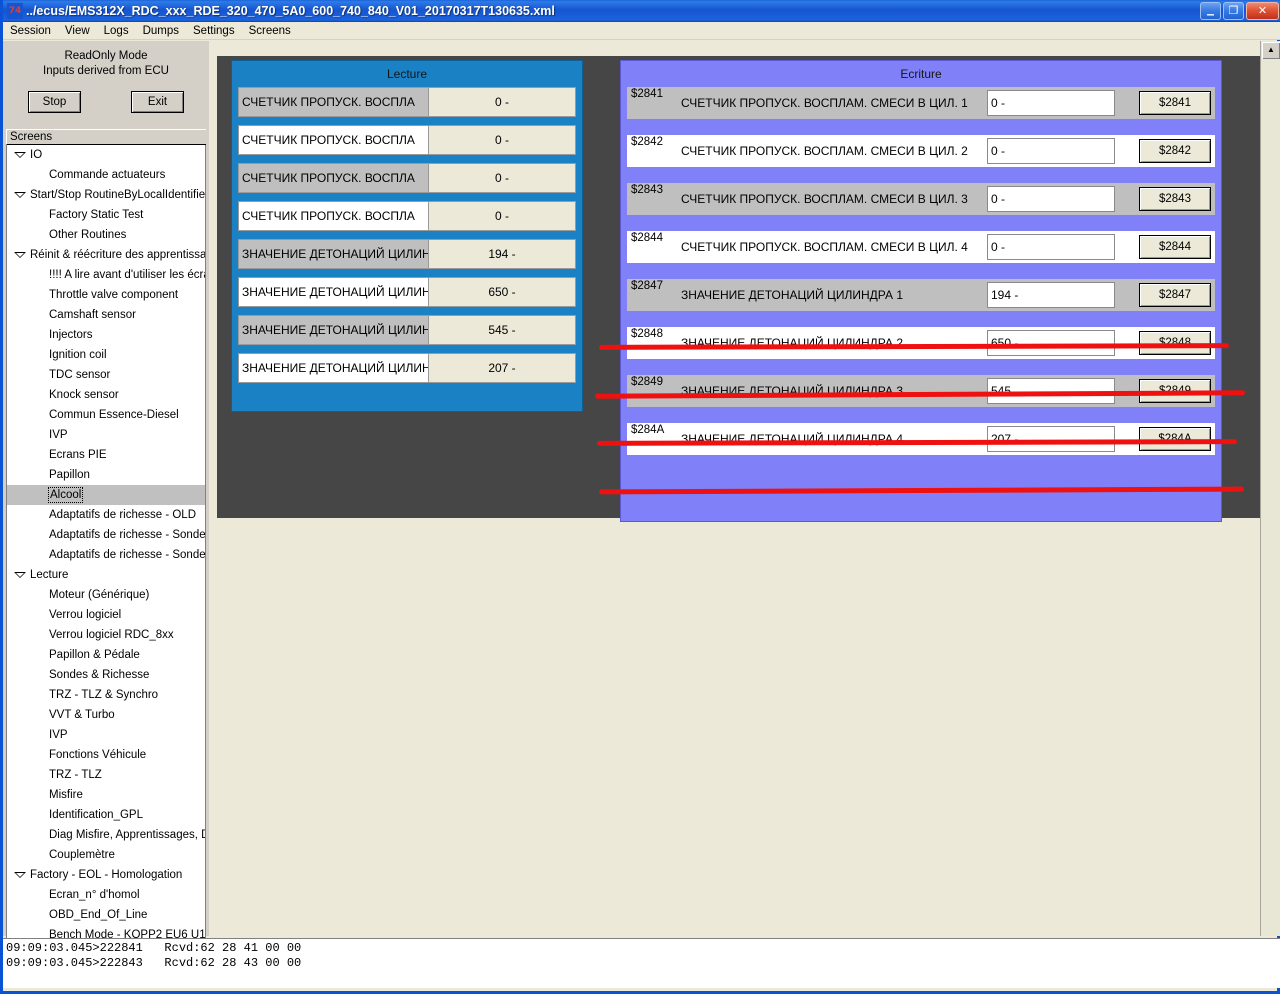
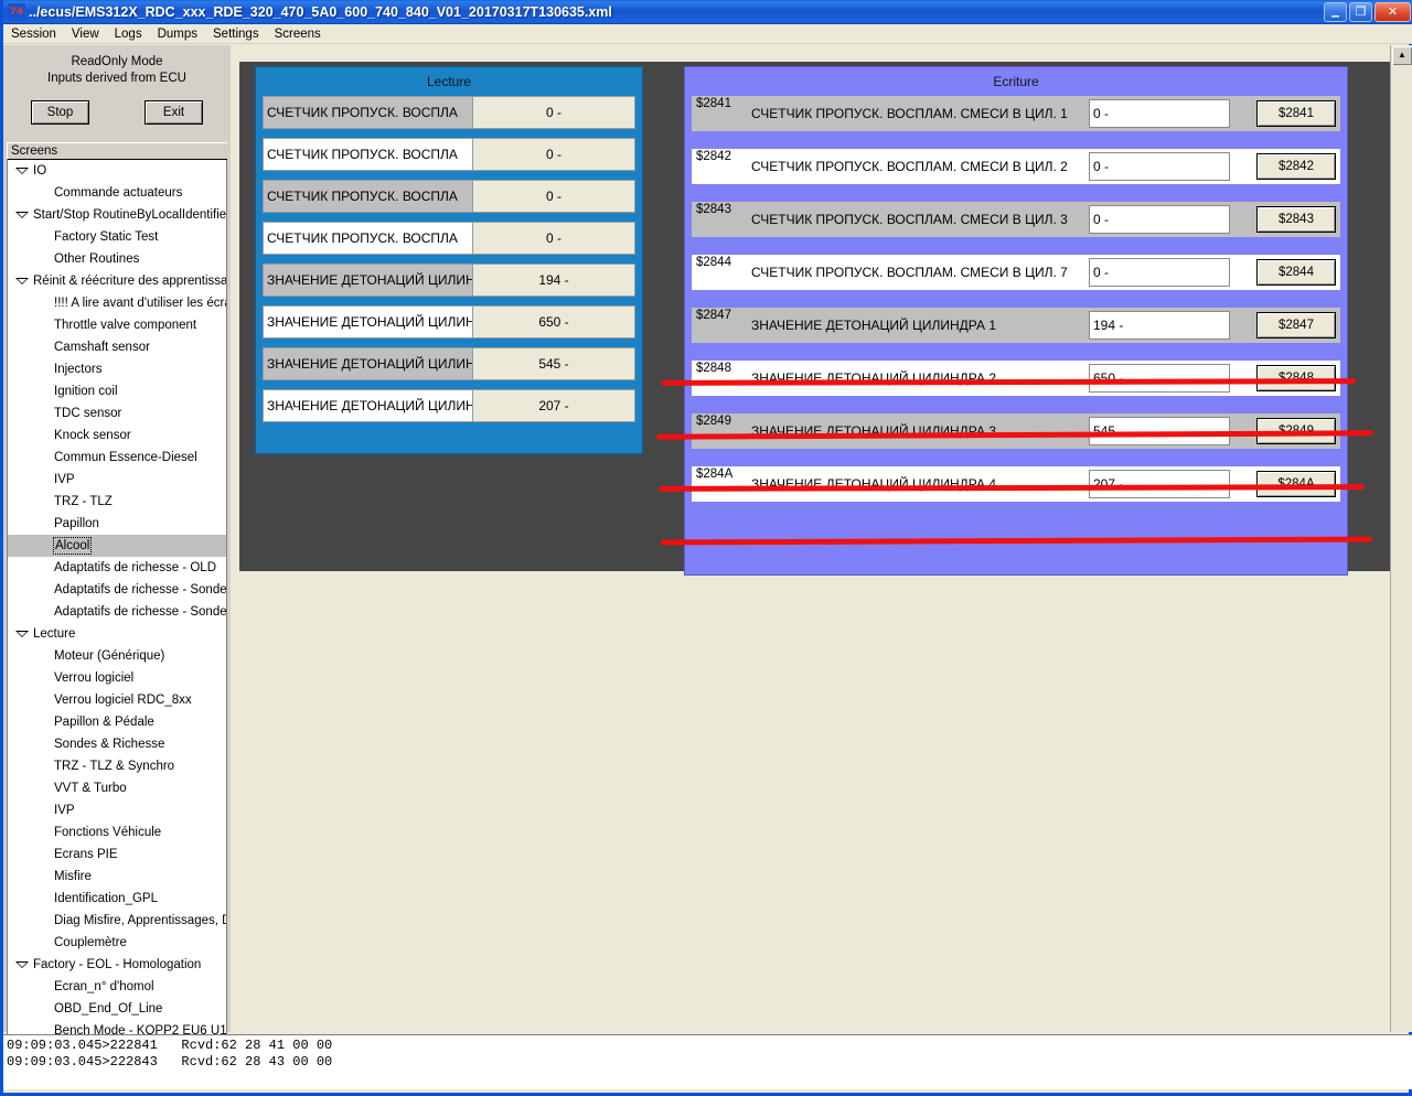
  74
  ../ecus/EMS312X_RDC_xxx_RDE_320_470_5A0_600_740_840_V01_20170317T130635.xml
  _
  ❐
  ✕
  Session
  View
  Logs
  Dumps
  Settings
  Screens
  ReadOnly Mode
  Inputs derived from ECU
  Stop
  Exit
  Screens
  IO
  Commande actuateurs
  Start/Stop RoutineByLocalIdentifie
  Factory Static Test
  Other Routines
  Réinit & réécriture des apprentissa
  !!!! A lire avant d'utiliser les écr
  Throttle valve component
  Camshaft sensor
  Injectors
  Ignition coil
  TDC sensor
  Knock sensor
  Commun Essence-Diesel
  IVP
- Ecrans PIE
+ TRZ - TLZ
  Papillon
  Alcool
  Adaptatifs de richesse - OLD
  Adaptatifs de richesse - Sonde
  Adaptatifs de richesse - Sonde
  Lecture
  Moteur (Générique)
  Verrou logiciel
  Verrou logiciel RDC_8xx
  Papillon & Pédale
  Sondes & Richesse
  TRZ - TLZ & Synchro
  VVT & Turbo
  IVP
  Fonctions Véhicule
- TRZ - TLZ
+ Ecrans PIE
  Misfire
  Identification_GPL
  Diag Misfire, Apprentissages,
  Couplemètre
  Factory - EOL - Homologation
  Ecran_n° d'homol
  OBD_End_Of_Line
  Bench Mode - KOPP2 EU6 U1
  Lecture
  СЧЕТЧИК ПРОПУСК. ВОСПЛА
  0 -
  СЧЕТЧИК ПРОПУСК. ВОСПЛА
  0 -
  СЧЕТЧИК ПРОПУСК. ВОСПЛА
  0 -
  СЧЕТЧИК ПРОПУСК. ВОСПЛА
  0 -
  ЗНАЧЕНИЕ ДЕТОНАЦИЙ ЦИЛИН
  194 -
  ЗНАЧЕНИЕ ДЕТОНАЦИЙ ЦИЛИН
  650 -
  ЗНАЧЕНИЕ ДЕТОНАЦИЙ ЦИЛИН
  545 -
  ЗНАЧЕНИЕ ДЕТОНАЦИЙ ЦИЛИН
  207 -
  Ecriture
  $2841
  СЧЕТЧИК ПРОПУСК. ВОСПЛАМ. СМЕСИ В ЦИЛ. 1
  0 -
  $2841
  $2842
  СЧЕТЧИК ПРОПУСК. ВОСПЛАМ. СМЕСИ В ЦИЛ. 2
  0 -
  $2842
  $2843
  СЧЕТЧИК ПРОПУСК. ВОСПЛАМ. СМЕСИ В ЦИЛ. 3
  0 -
  $2843
  $2844
- СЧЕТЧИК ПРОПУСК. ВОСПЛАМ. СМЕСИ В ЦИЛ. 4
+ СЧЕТЧИК ПРОПУСК. ВОСПЛАМ. СМЕСИ В ЦИЛ. 7
  0 -
  $2844
  $2847
  ЗНАЧЕНИЕ ДЕТОНАЦИЙ ЦИЛИНДРА 1
  194 -
  $2847
  $2848
  ЗНАЧЕНИЕ ДЕТОНАЦИЙ ЦИЛИНДРА 2
  $2849
  ЗНАЧЕНИЕ ДЕТОНАЦИЙ ЦИЛИНДРА 3
  $284A
  ЗНАЧЕНИЕ ДЕТОНАЦИЙ ЦИЛИНДРА 4
  ▲
  09:09:03.045>222841 Rcvd:62 28 41 00 00
  09:09:03.045>222843 Rcvd:62 28 43 00 00
